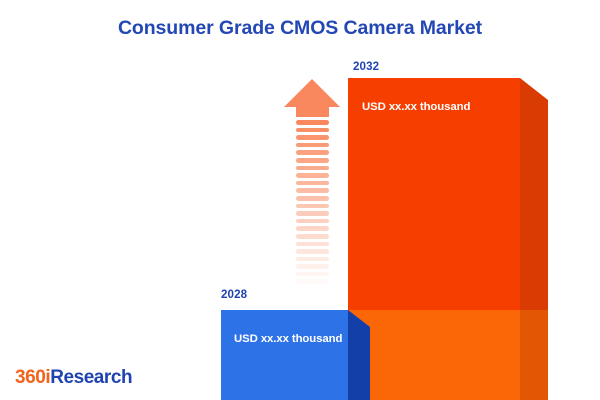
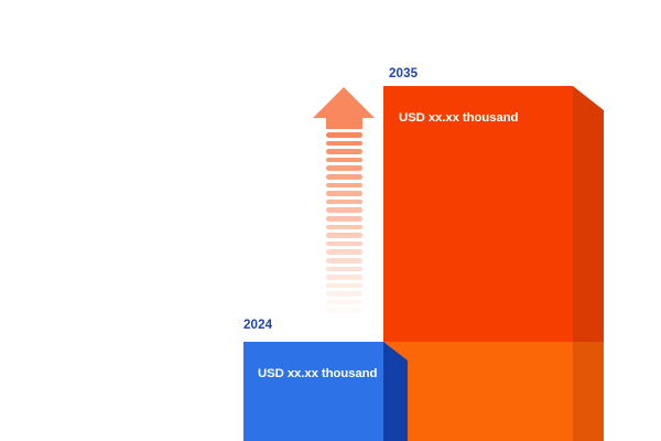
- Consumer Grade CMOS Camera Market
- 2032
+ 2035
  USD xx.xx thousand
- 2028
+ 2024
  USD xx.xx thousand
- 360iResearch
